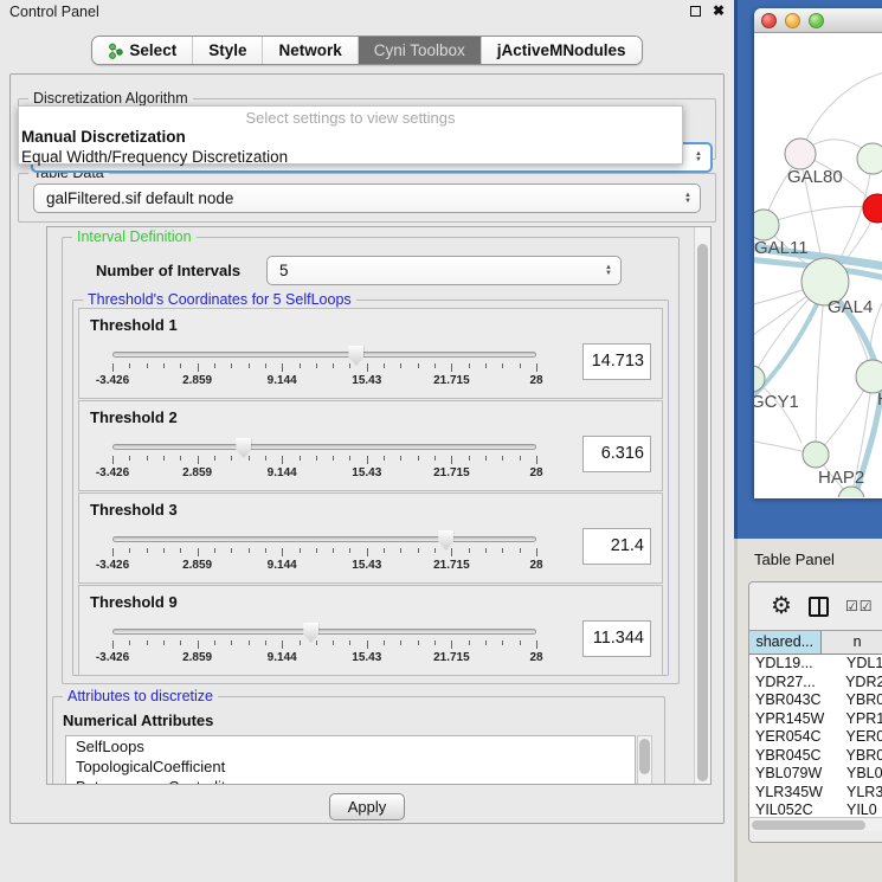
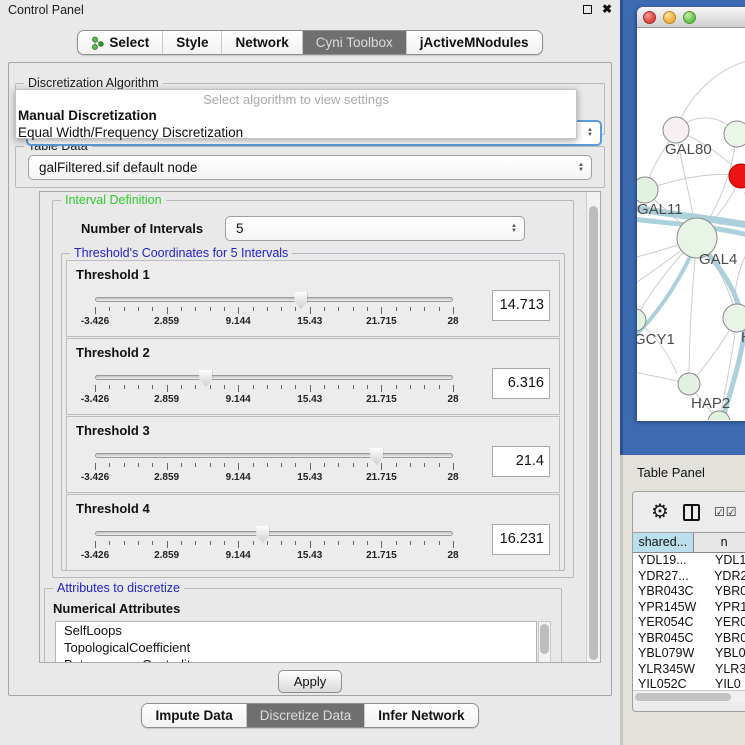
  Control Panel
  ✖
  Select
  Style
  Network
  Cyni Toolbox
  jActiveMNodules
  Discretization Algorithm
- Select settings to view settings
+ Select algorithm to view settings
  Manual Discretization
  Equal Width/Frequency Discretization
  Table Data
  galFiltered.sif default node
  Interval Definition
  Number of Intervals
  5
- Threshold's Coordinates for 5 SelfLoops
+ Threshold's Coordinates for 5 Intervals
  Threshold 1
  -3.426
  2.859
  9.144
  15.43
  21.715
  28
  14.713
  Threshold 2
  -3.426
  2.859
  9.144
  15.43
  21.715
  28
  6.316
  Threshold 3
  -3.426
  2.859
  9.144
  15.43
  21.715
  28
  21.4
- Threshold 9
+ Threshold 4
  -3.426
  2.859
  9.144
  15.43
  21.715
  28
- 11.344
+ 16.231
  Attributes to discretize
  Numerical Attributes
  SelfLoops
  TopologicalCoefficient
  Apply
+ Impute Data
+ Discretize Data
+ Infer Network
  GAL80
  GAL11
  GAL4
  GCY1
  HAP2
  Table Panel
  ⚙
  ☑☑
  shared...
  n
  YDL19...
  YDL1
  YDR27...
  YDR2
  YBR043C
  YBR0
  YPR145W
  YPR1
  YER054C
  YER0
  YBR045C
  YBR0
  YBL079W
  YBL0
  YLR345W
  YLR3
  YIL052C
  YIL0
